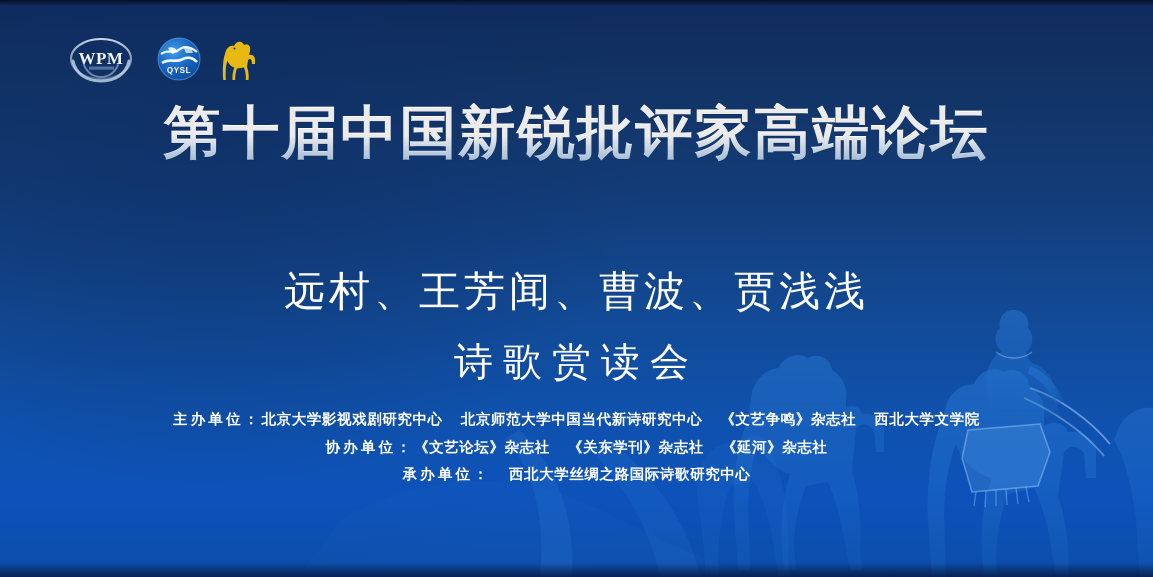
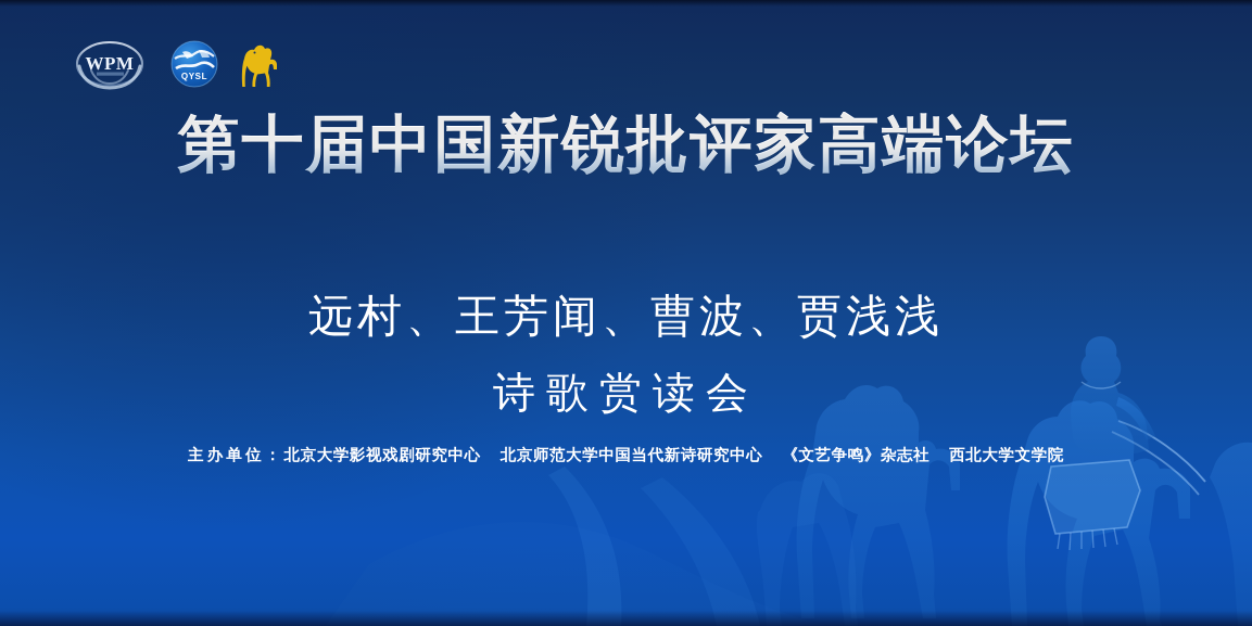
  WPM
  QYSL
  第十届中国新锐批评家高端论坛
  远村、王芳闻、曹波、贾浅浅
  诗歌赏读会
  主办单位：北京大学影视戏剧研究中心 北京师范大学中国当代新诗研究中心 《文艺争鸣》杂志社 西北大学文学院
- 协办单位：《文艺论坛》杂志社 《关东学刊》杂志社 《延河》杂志社
- 承办单位： 西北大学丝绸之路国际诗歌研究中心
